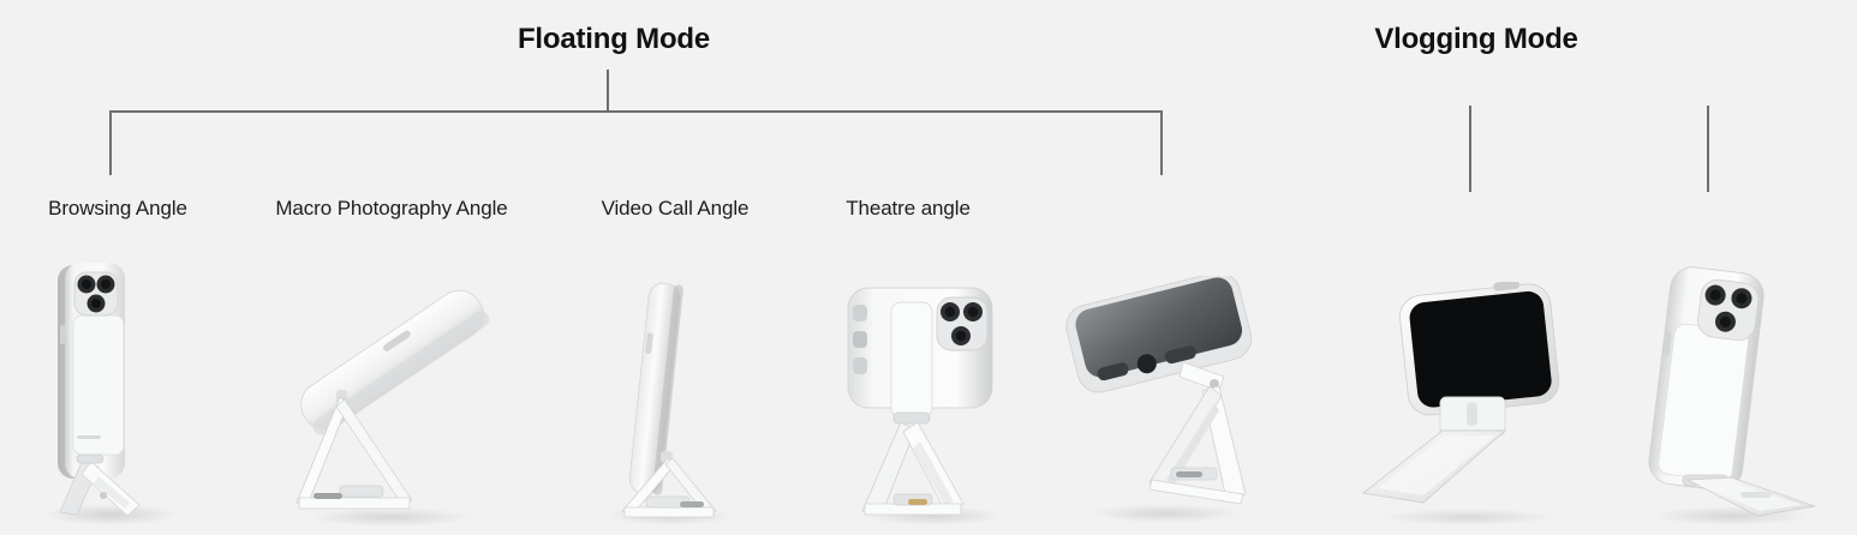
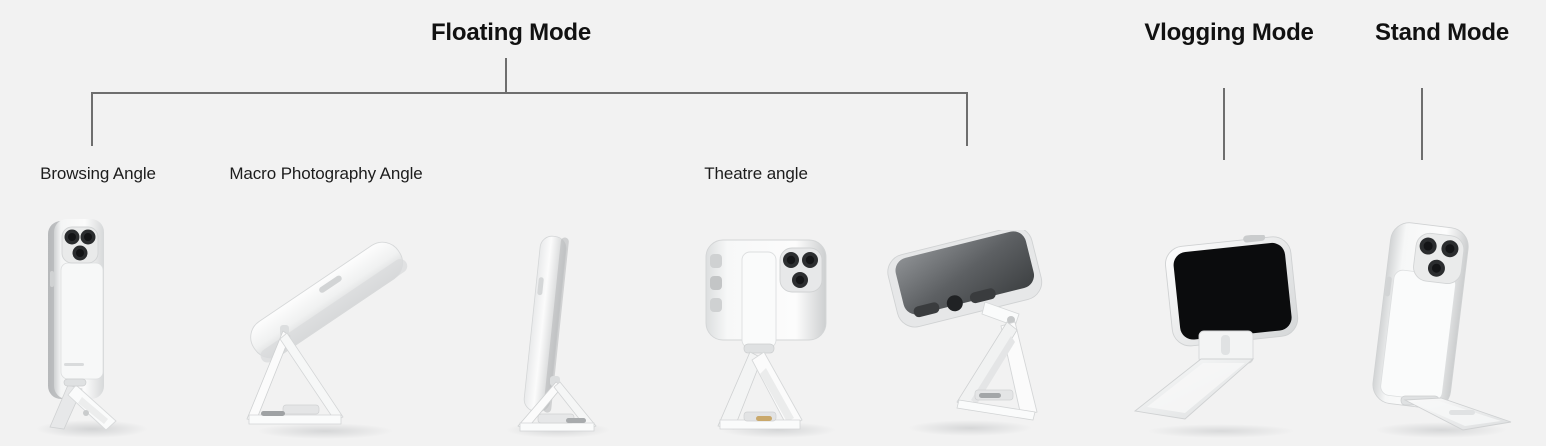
  Floating Mode
  Vlogging Mode
+ Stand Mode
  Browsing Angle
  Macro Photography Angle
- Video Call Angle
  Theatre angle
